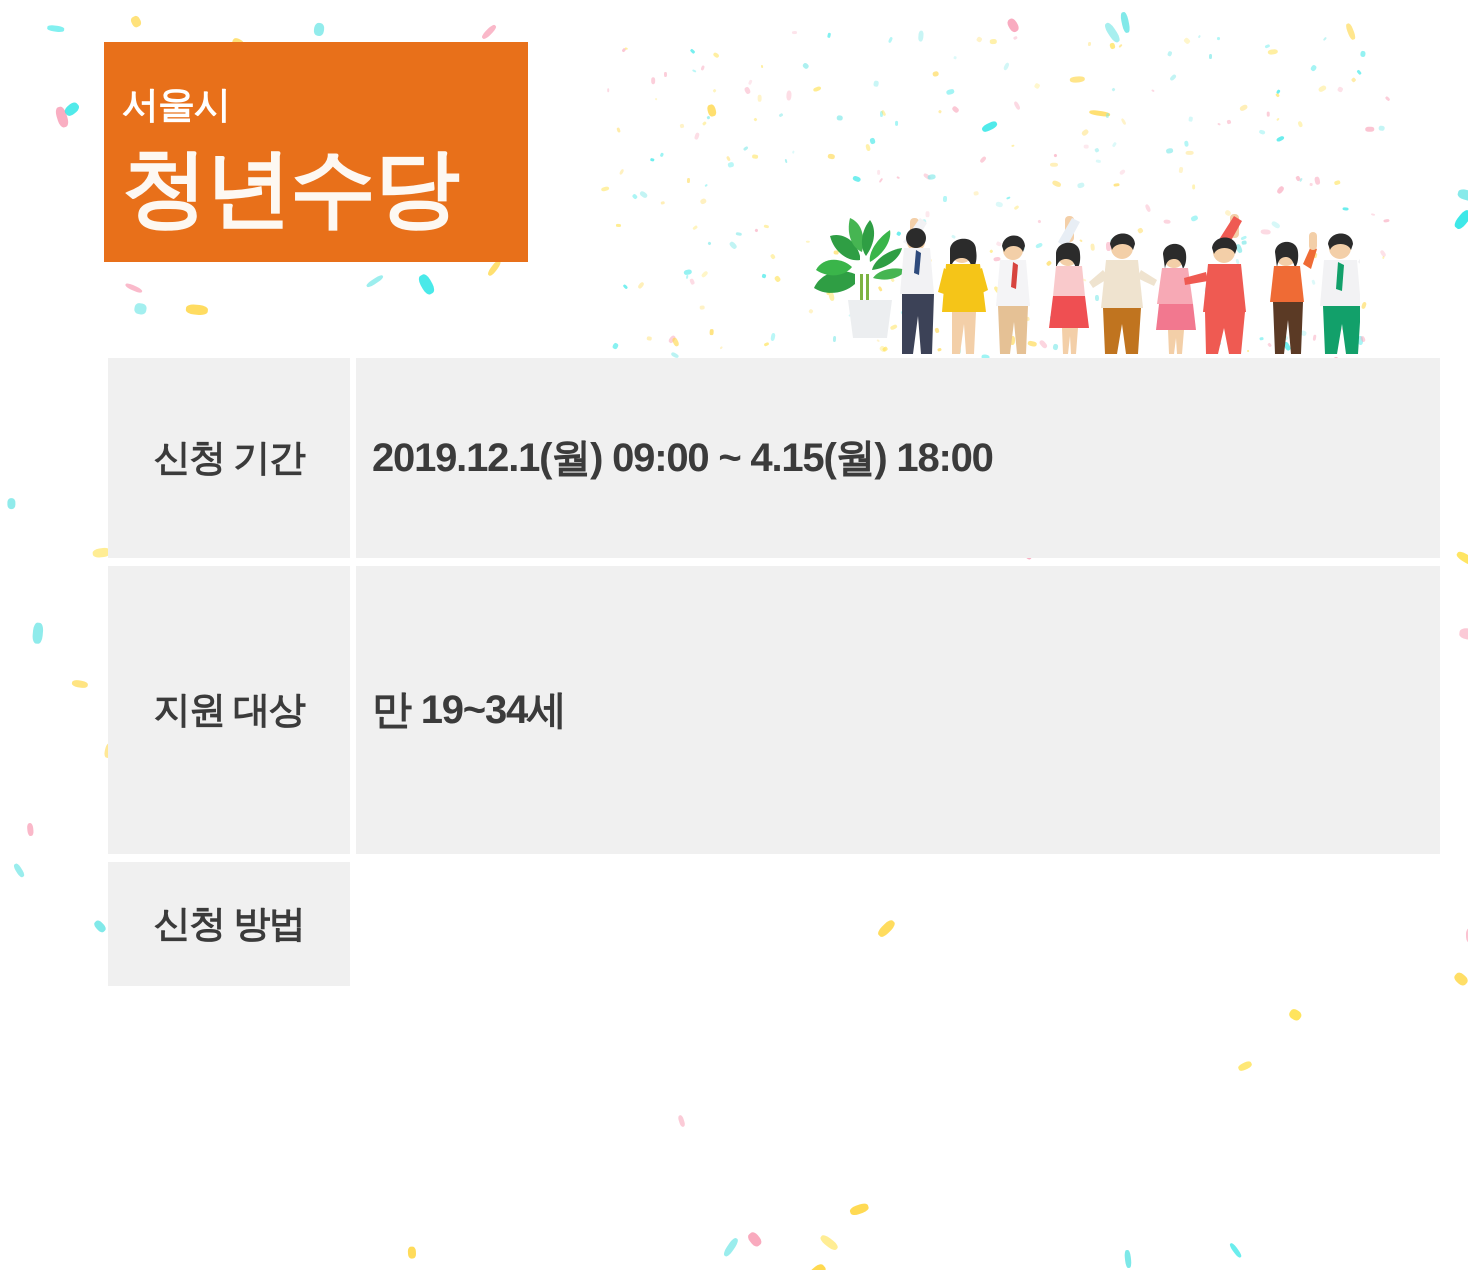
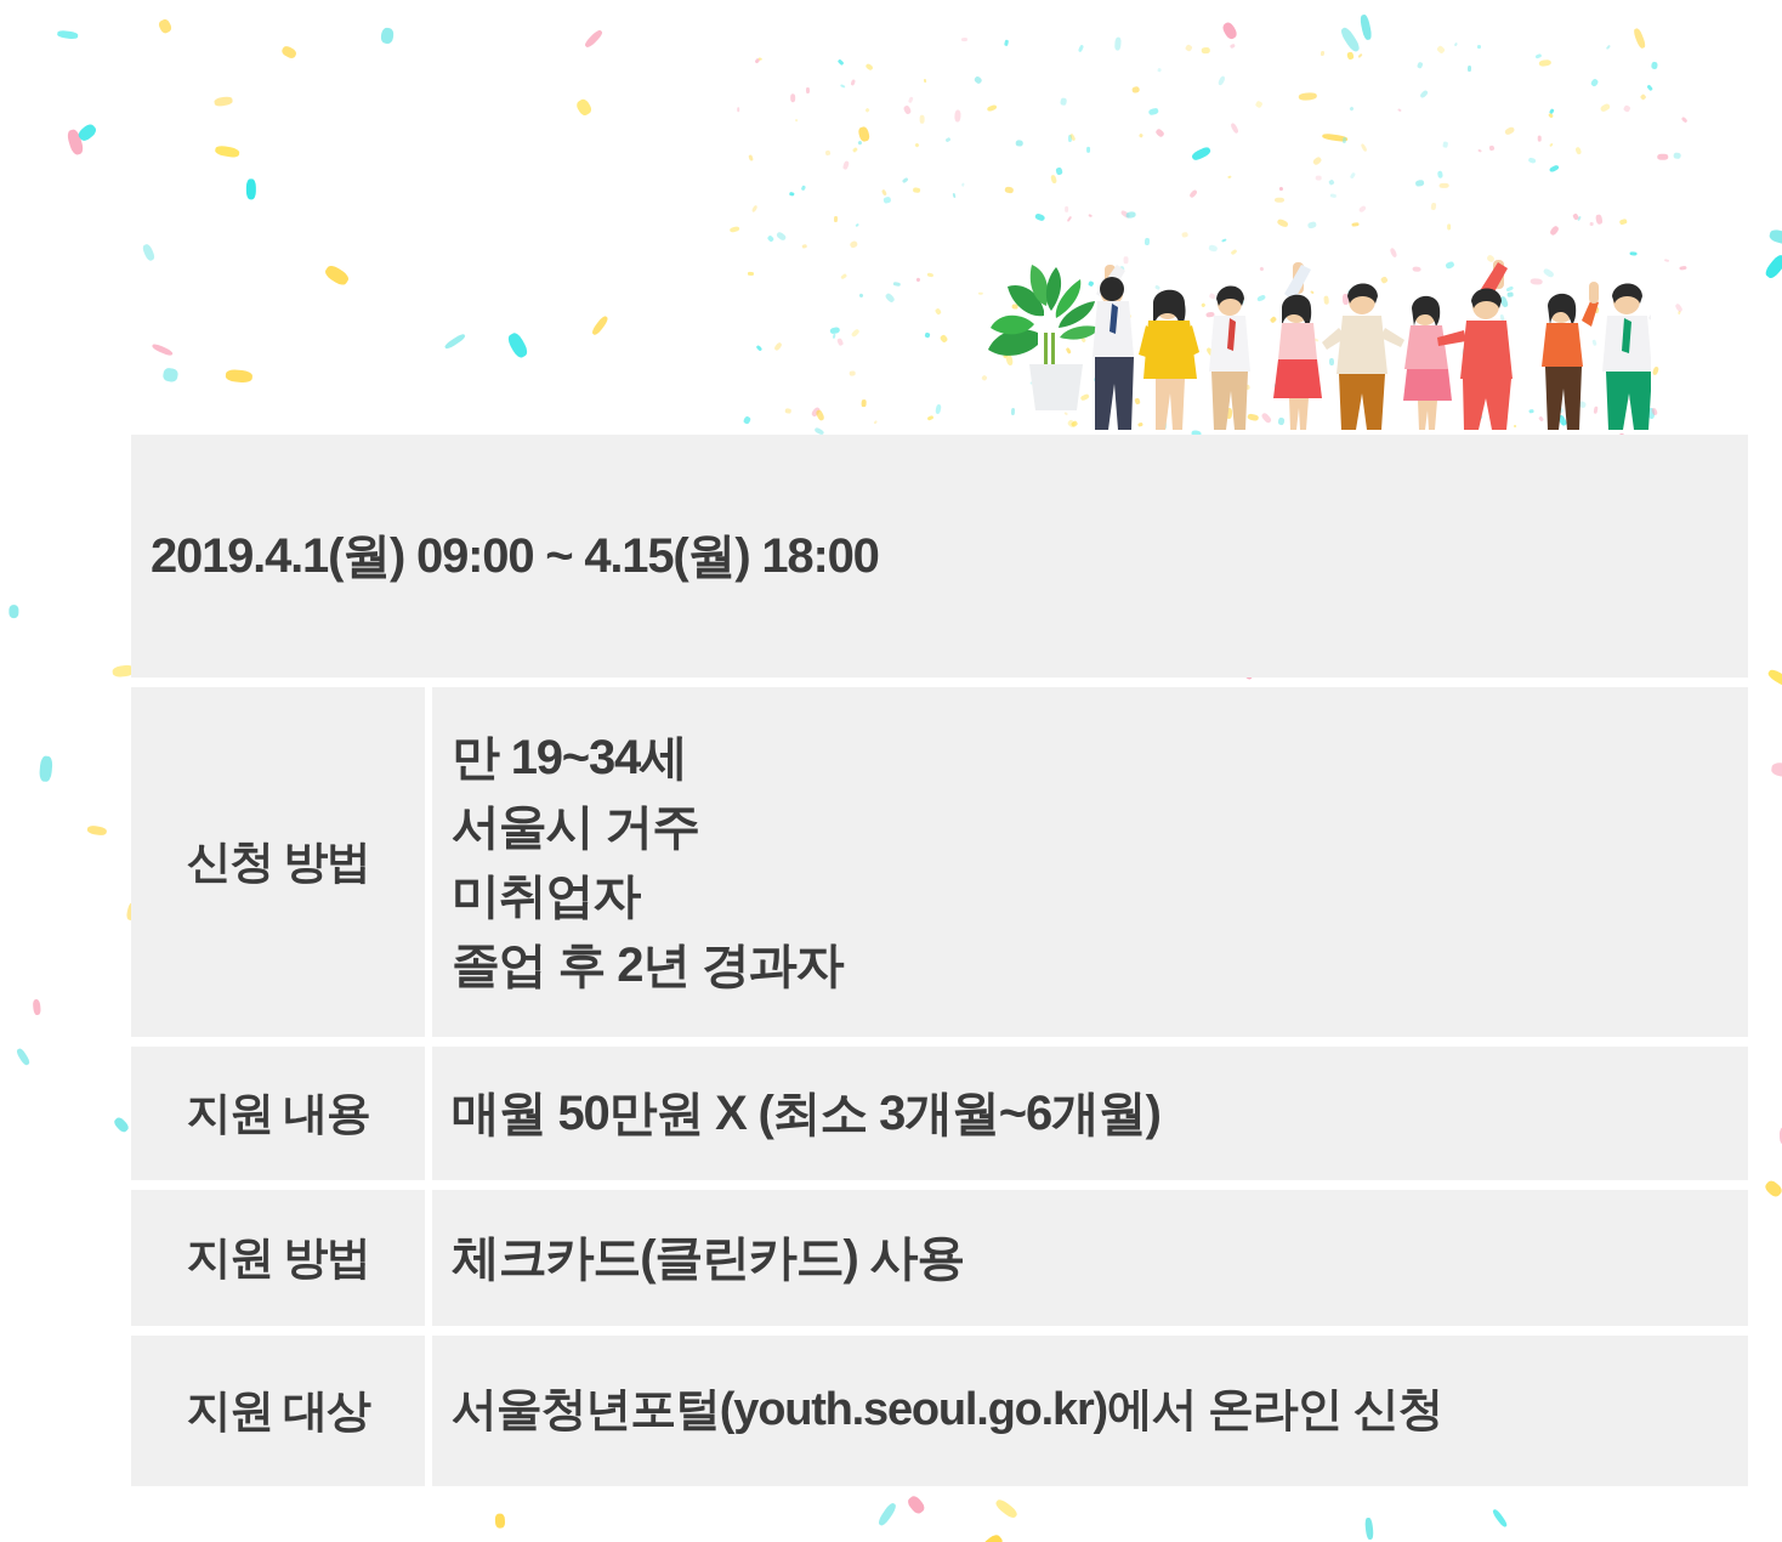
- 서울시
- 청년수당
- 신청 기간
- 2019.12.1(월) 09:00 ~ 4.15(월) 18:00
+ 2019.4.1(월) 09:00 ~ 4.15(월) 18:00
- 지원 대상
+ 신청 방법
  만 19~34세
+ 서울시 거주
+ 미취업자
+ 졸업 후 2년 경과자
+ 지원 내용
+ 매월 50만원 X (최소 3개월~6개월)
+ 지원 방법
+ 체크카드(클린카드) 사용
- 신청 방법
+ 지원 대상
+ 서울청년포털(youth.seoul.go.kr)에서 온라인 신청
